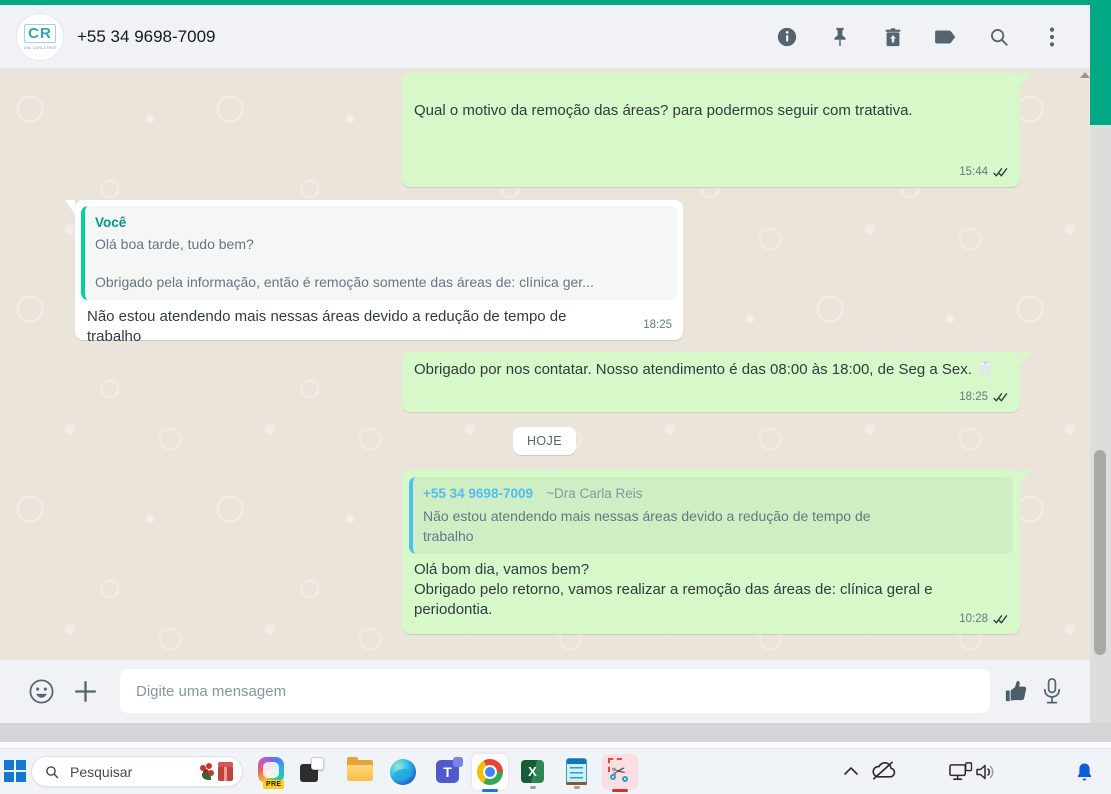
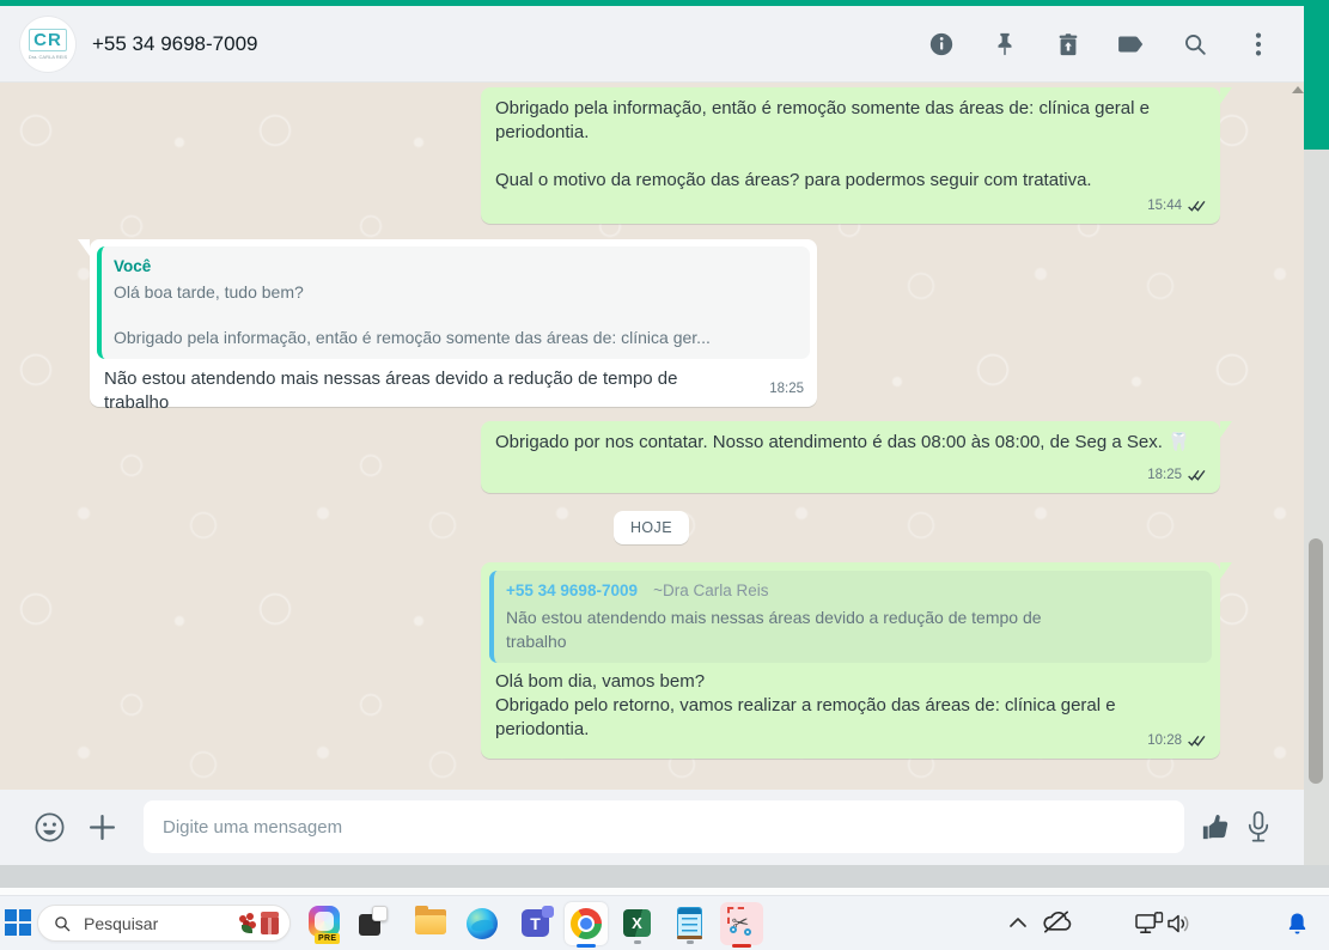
  CR
  +55 34 9698-7009
+ Obrigado pela informação, então é remoção somente das áreas de: clínica geral e periodontia.
  Qual o motivo da remoção das áreas? para podermos seguir com tratativa.
  15:44
  Você
  Olá boa tarde, tudo bem?
  Obrigado pela informação, então é remoção somente das áreas de: clínica ger...
  Não estou atendendo mais nessas áreas devido a redução de tempo de trabalho
  18:25
- Obrigado por nos contatar. Nosso atendimento é das 08:00 às 18:00, de Seg a Sex. 🦷
+ Obrigado por nos contatar. Nosso atendimento é das 08:00 às 08:00, de Seg a Sex. 🦷
  18:25
  HOJE
  +55 34 9698-7009 ~Dra Carla Reis
  Não estou atendendo mais nessas áreas devido a redução de tempo de trabalho
  Olá bom dia, vamos bem?
  Obrigado pelo retorno, vamos realizar a remoção das áreas de: clínica geral e periodontia.
  10:28
  Digite uma mensagem
  Pesquisar
  T
  X
